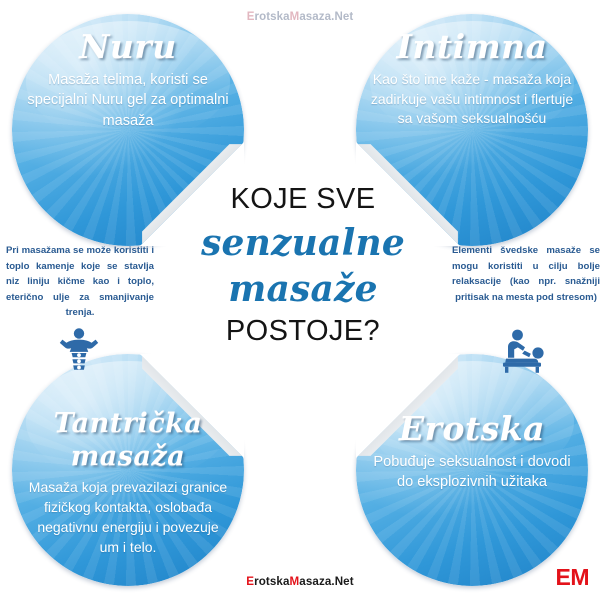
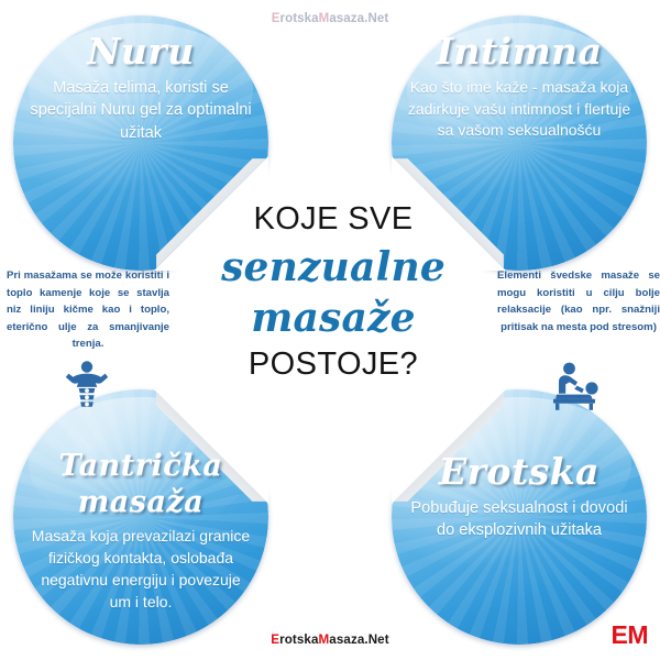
  ErotskaMasaza.Net
  Nuru
- Masaža telima, koristi se specijalni Nuru gel za optimalni masaža
+ Masaža telima, koristi se specijalni Nuru gel za optimalni užitak
  Intimna
  Kao što ime kaže - masaža koja zadirkuje vašu intimnost i flertuje sa vašom seksualnošću
  Tantrička
  masaža
  Masaža koja prevazilazi granice fizičkog kontakta, oslobađa negativnu energiju i povezuje um i telo.
  Erotska
  Pobuđuje seksualnost i dovodi do eksplozivnih užitaka
  KOJE SVE
  senzualne
  masaže
  POSTOJE?
  Pri masažama se može koristiti i toplo kamenje koje se stavlja niz liniju kičme kao i toplo, eterično ulje za smanjivanje trenja.
  Elementi švedske masaže se mogu koristiti u cilju bolje relaksacije (kao npr. snažniji pritisak na mesta pod stresom)
  ErotskaMasaza.Net
  EM
